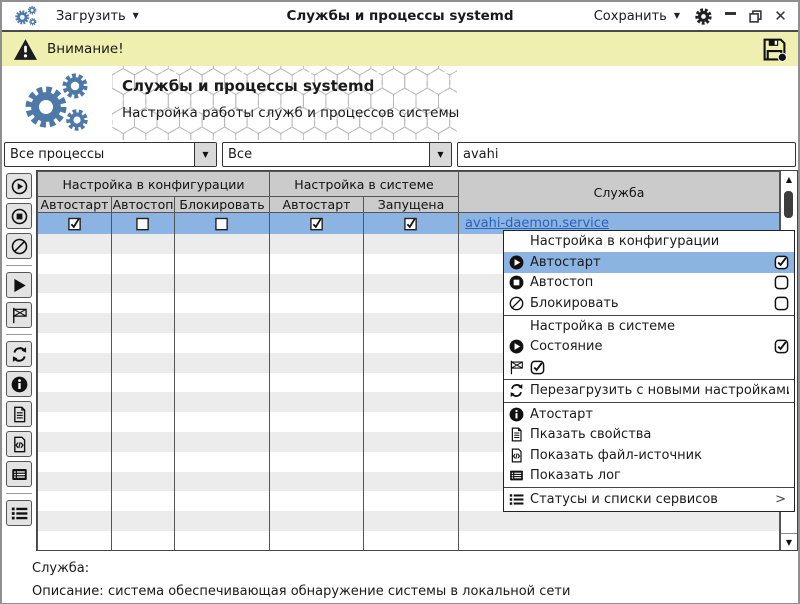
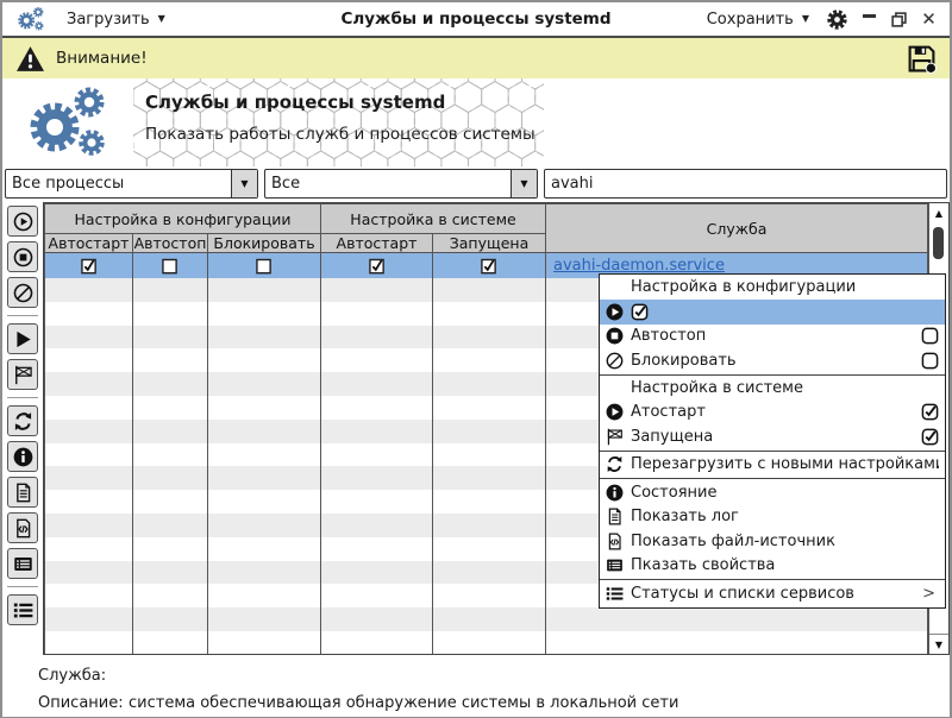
  Загрузить
  ▼
  Службы и процессы systemd
  Сохранить
  ▼
  ✕
  Внимание!
  Службы и процессы systemd
- Настройка работы служб и процессов системы
+ Показать работы служб и процессов системы
  Все процессы
  ▼
  Все
  ▼
  avahi
  Настройка в конфигурации	Настройка в системе	Служба
  Автостарт	Автостоп	Блокировать	Автостарт	Запущена
  					avahi-daemon.service
  ▲
  ▼
  Настройка в конфигурации
- Автостарт
  Автостоп
  Блокировать
  Настройка в системе
- Состояние
+ Атостарт
+ Запущена
  Перезагрузить с новыми настройкам
- Атостарт
+ Состояние
- Пказать свойства
+ Показать лог
  Показать файл-источник
- Показать лог
+ Пказать свойства
  Статусы и списки сервисов
  >
  Служба:
  Описание:
  система обеспечивающая обнаружение системы в локальной сети
